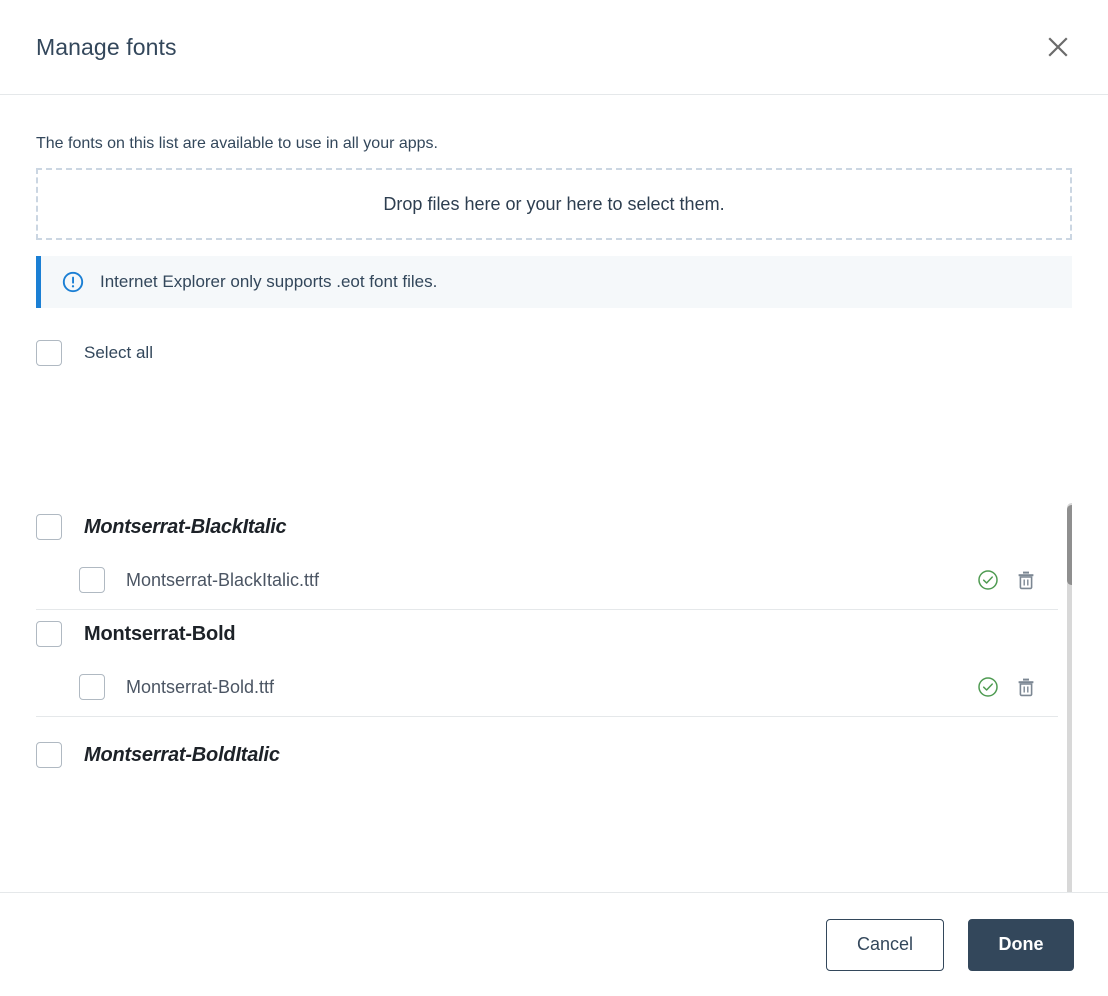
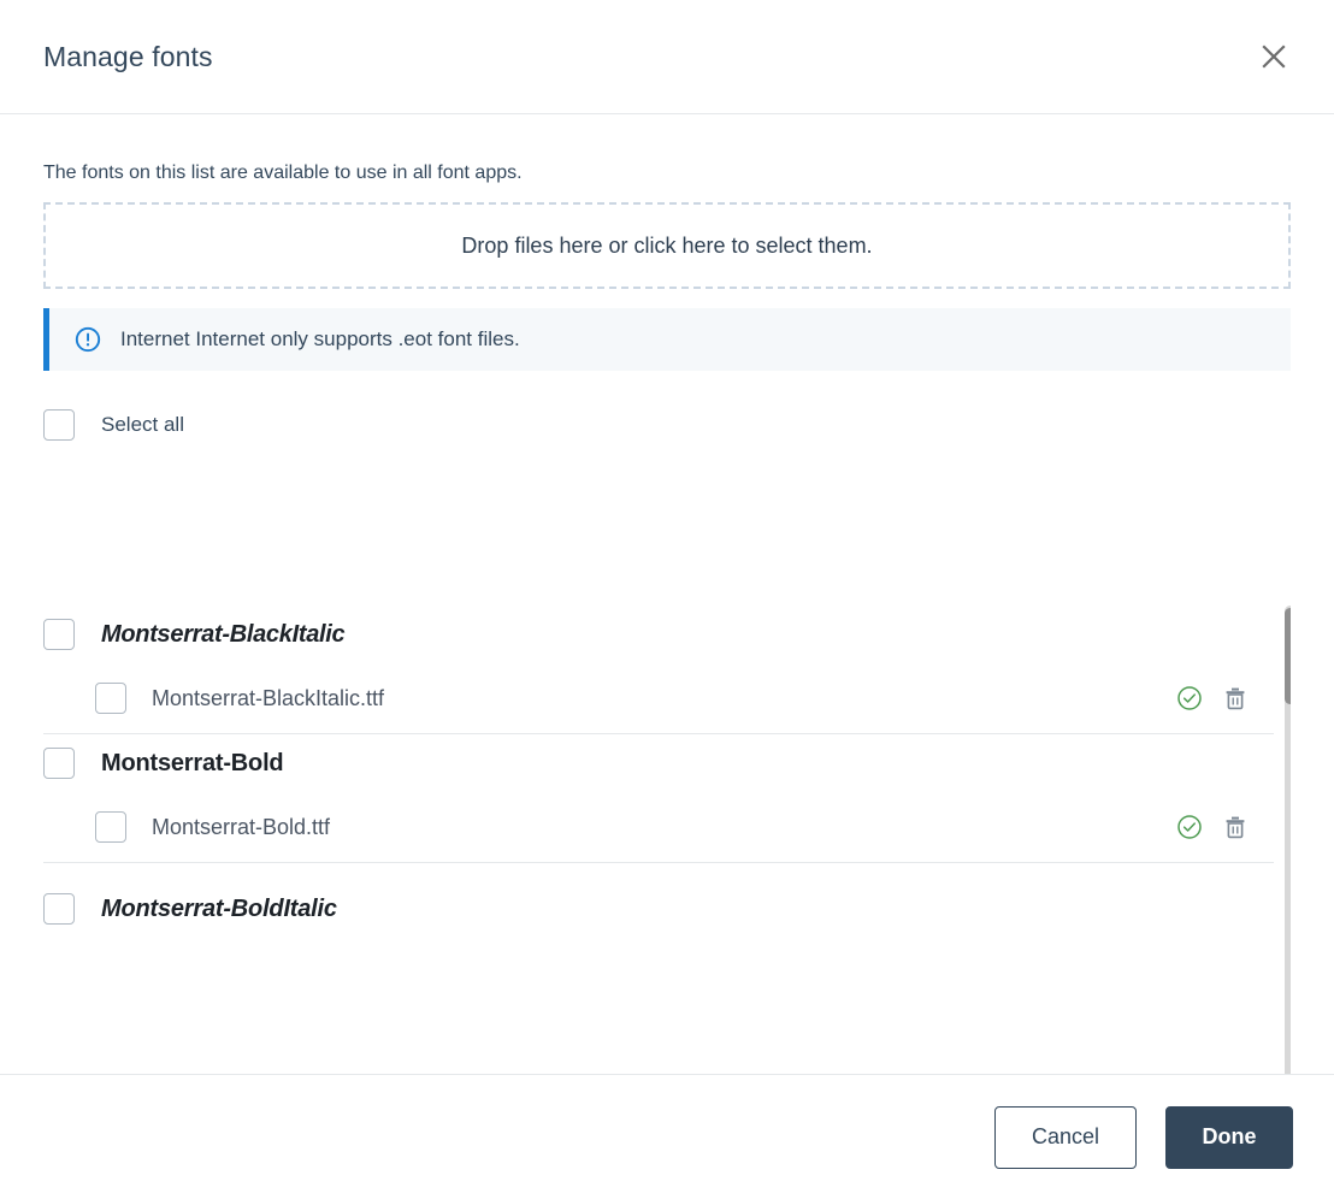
  Manage fonts
- The fonts on this list are available to use in all your apps.
+ The fonts on this list are available to use in all font apps.
- Drop files here or your here to select them.
+ Drop files here or click here to select them.
- Internet Explorer only supports .eot font files.
+ Internet Internet only supports .eot font files.
  Select all
  Montserrat-BlackItalic
  Montserrat-BlackItalic.ttf
  Montserrat-Bold
  Montserrat-Bold.ttf
  Montserrat-BoldItalic
  Cancel
  Done
